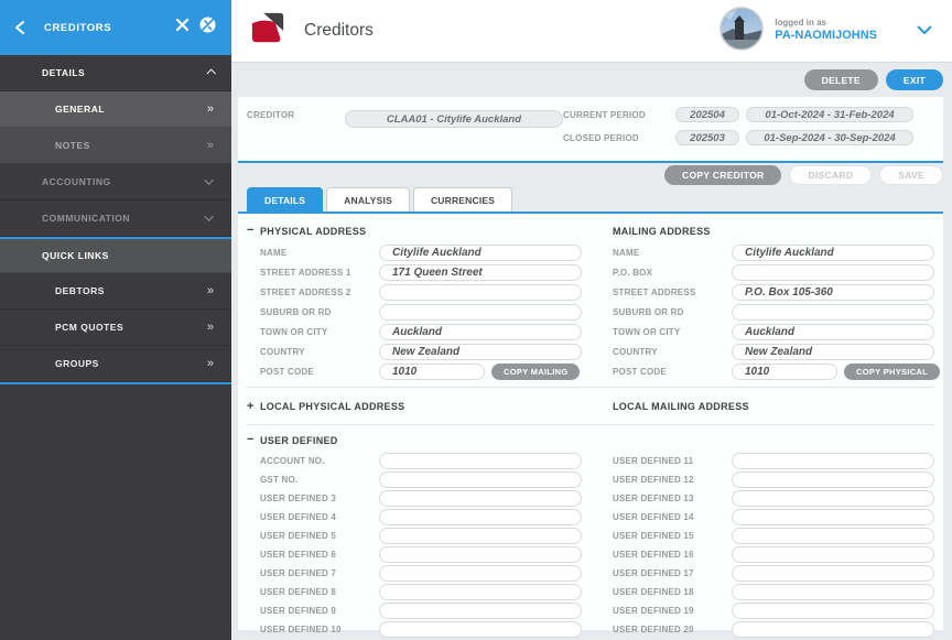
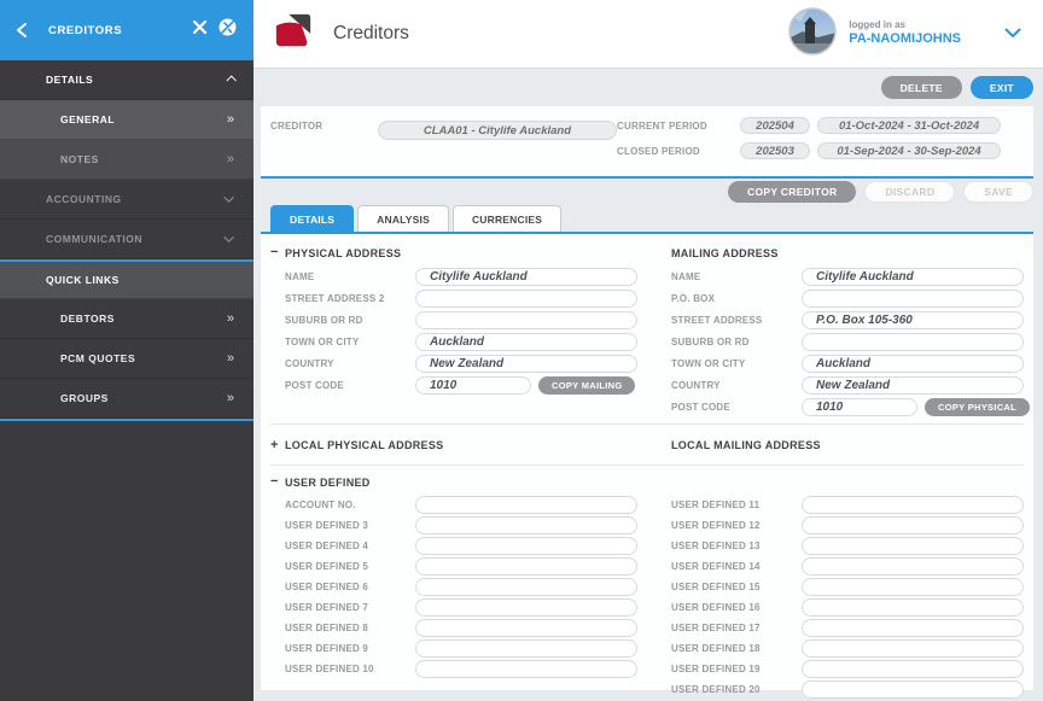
  CREDITORS
  DETAILS
  GENERAL
  »
  NOTES
  »
  ACCOUNTING
  COMMUNICATION
  QUICK LINKS
  DEBTORS
  »
  PCM QUOTES
  »
  GROUPS
  »
  Creditors
  logged in as
  PA-NAOMIJOHNS
  DELETE
  EXIT
  CREDITOR
  CLAA01 - Citylife Auckland
  CURRENT PERIOD
  202504
- 01-Oct-2024 - 31-Feb-2024
+ 01-Oct-2024 - 31-Oct-2024
  CLOSED PERIOD
  202503
  01-Sep-2024 - 30-Sep-2024
  COPY CREDITOR
  DISCARD
  SAVE
  DETAILS
  ANALYSIS
  CURRENCIES
  −
  PHYSICAL ADDRESS
  NAME
  Citylife Auckland
- STREET ADDRESS 1
- 171 Queen Street
  STREET ADDRESS 2
  SUBURB OR RD
  TOWN OR CITY
  Auckland
  COUNTRY
  New Zealand
  POST CODE
  1010
  COPY MAILING
  MAILING ADDRESS
  NAME
  Citylife Auckland
  P.O. BOX
  STREET ADDRESS
  P.O. Box 105-360
  SUBURB OR RD
  TOWN OR CITY
  Auckland
  COUNTRY
  New Zealand
  POST CODE
  1010
  COPY PHYSICAL
  +
  LOCAL PHYSICAL ADDRESS
  LOCAL MAILING ADDRESS
  −
  USER DEFINED
  ACCOUNT NO.
- GST NO.
  USER DEFINED 3
  USER DEFINED 4
  USER DEFINED 5
  USER DEFINED 6
  USER DEFINED 7
  USER DEFINED 8
  USER DEFINED 9
  USER DEFINED 10
  USER DEFINED 11
  USER DEFINED 12
  USER DEFINED 13
  USER DEFINED 14
  USER DEFINED 15
  USER DEFINED 16
  USER DEFINED 17
  USER DEFINED 18
  USER DEFINED 19
  USER DEFINED 20
